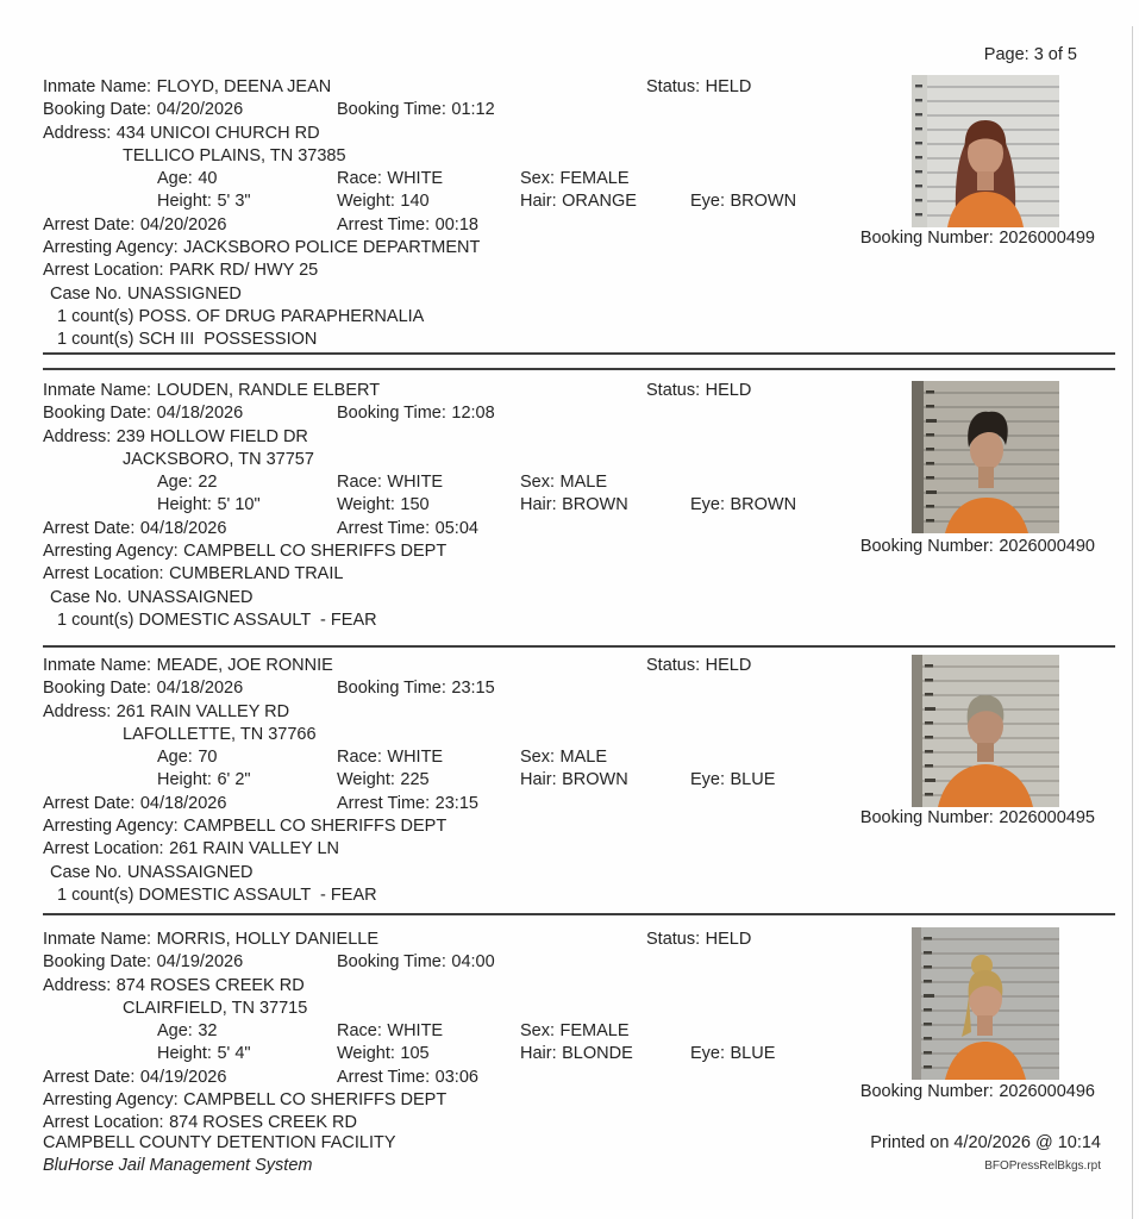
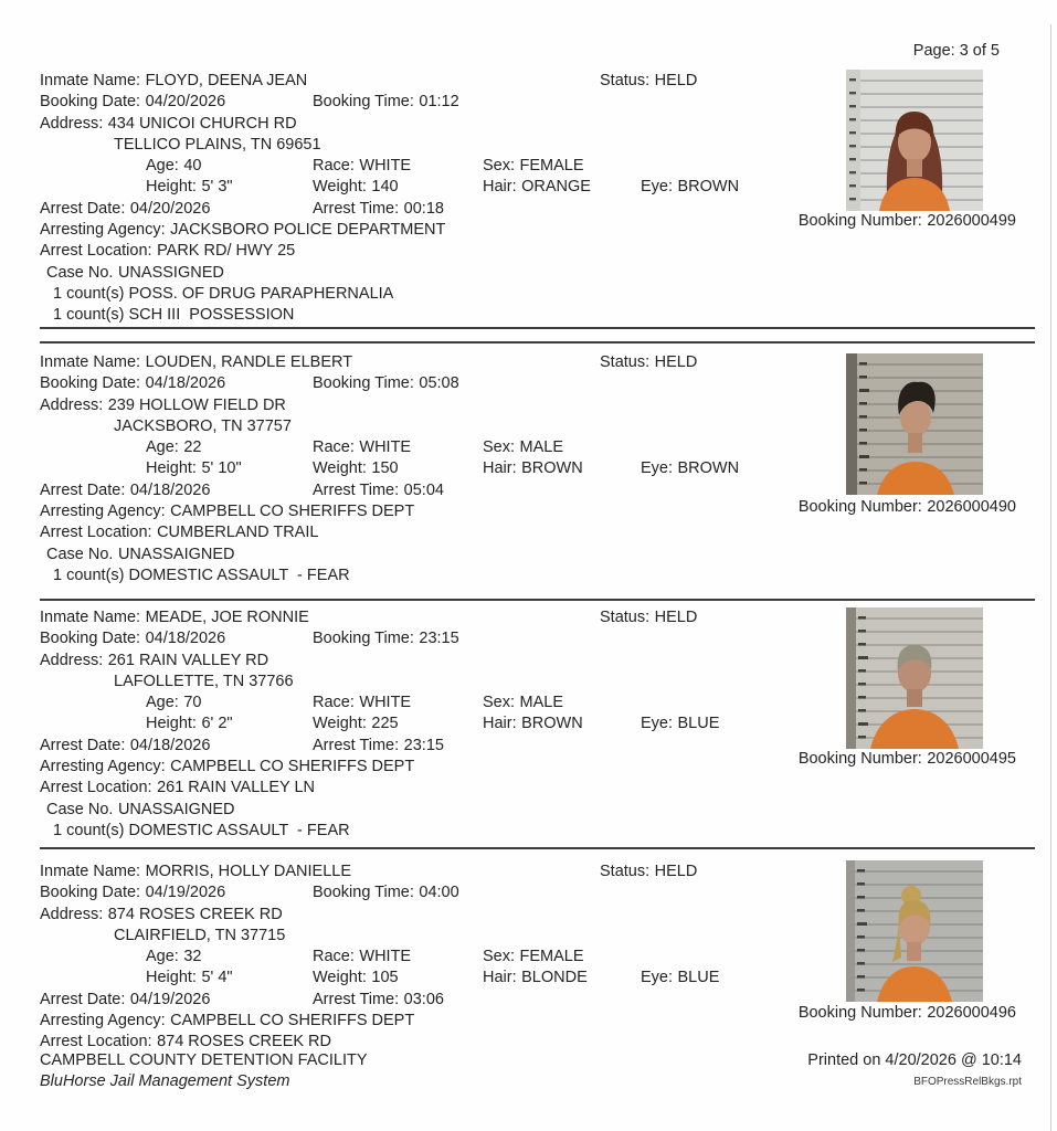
  Page: 3 of 5
  Inmate Name: FLOYD, DEENA JEAN
  Status: HELD
  Booking Date: 04/20/2026
  Booking Time: 01:12
  Address: 434 UNICOI CHURCH RD
- TELLICO PLAINS, TN 37385
+ TELLICO PLAINS, TN 69651
  Age: 40
  Race: WHITE
  Sex: FEMALE
  Height: 5' 3"
  Weight: 140
  Hair: ORANGE
  Eye: BROWN
  Arrest Date: 04/20/2026
  Arrest Time: 00:18
  Arresting Agency: JACKSBORO POLICE DEPARTMENT
  Arrest Location: PARK RD/ HWY 25
  Case No. UNASSIGNED
  1 count(s) POSS. OF DRUG PARAPHERNALIA
  1 count(s) SCH III POSSESSION
  Booking Number: 2026000499
  Inmate Name: LOUDEN, RANDLE ELBERT
  Status: HELD
  Booking Date: 04/18/2026
- Booking Time: 12:08
+ Booking Time: 05:08
  Address: 239 HOLLOW FIELD DR
  JACKSBORO, TN 37757
  Age: 22
  Race: WHITE
  Sex: MALE
  Height: 5' 10"
  Weight: 150
  Hair: BROWN
  Eye: BROWN
  Arrest Date: 04/18/2026
  Arrest Time: 05:04
  Arresting Agency: CAMPBELL CO SHERIFFS DEPT
  Arrest Location: CUMBERLAND TRAIL
  Case No. UNASSAIGNED
  1 count(s) DOMESTIC ASSAULT - FEAR
  Booking Number: 2026000490
  Inmate Name: MEADE, JOE RONNIE
  Status: HELD
  Booking Date: 04/18/2026
  Booking Time: 23:15
  Address: 261 RAIN VALLEY RD
  LAFOLLETTE, TN 37766
  Age: 70
  Race: WHITE
  Sex: MALE
  Height: 6' 2"
  Weight: 225
  Hair: BROWN
  Eye: BLUE
  Arrest Date: 04/18/2026
  Arrest Time: 23:15
  Arresting Agency: CAMPBELL CO SHERIFFS DEPT
  Arrest Location: 261 RAIN VALLEY LN
  Case No. UNASSAIGNED
  1 count(s) DOMESTIC ASSAULT - FEAR
  Booking Number: 2026000495
  Inmate Name: MORRIS, HOLLY DANIELLE
  Status: HELD
  Booking Date: 04/19/2026
  Booking Time: 04:00
  Address: 874 ROSES CREEK RD
  CLAIRFIELD, TN 37715
  Age: 32
  Race: WHITE
  Sex: FEMALE
  Height: 5' 4"
  Weight: 105
  Hair: BLONDE
  Eye: BLUE
  Arrest Date: 04/19/2026
  Arrest Time: 03:06
  Arresting Agency: CAMPBELL CO SHERIFFS DEPT
  Arrest Location: 874 ROSES CREEK RD
  Booking Number: 2026000496
  CAMPBELL COUNTY DETENTION FACILITY
  BluHorse Jail Management System
  Printed on 4/20/2026 @ 10:14
  BFOPressRelBkgs.rpt
